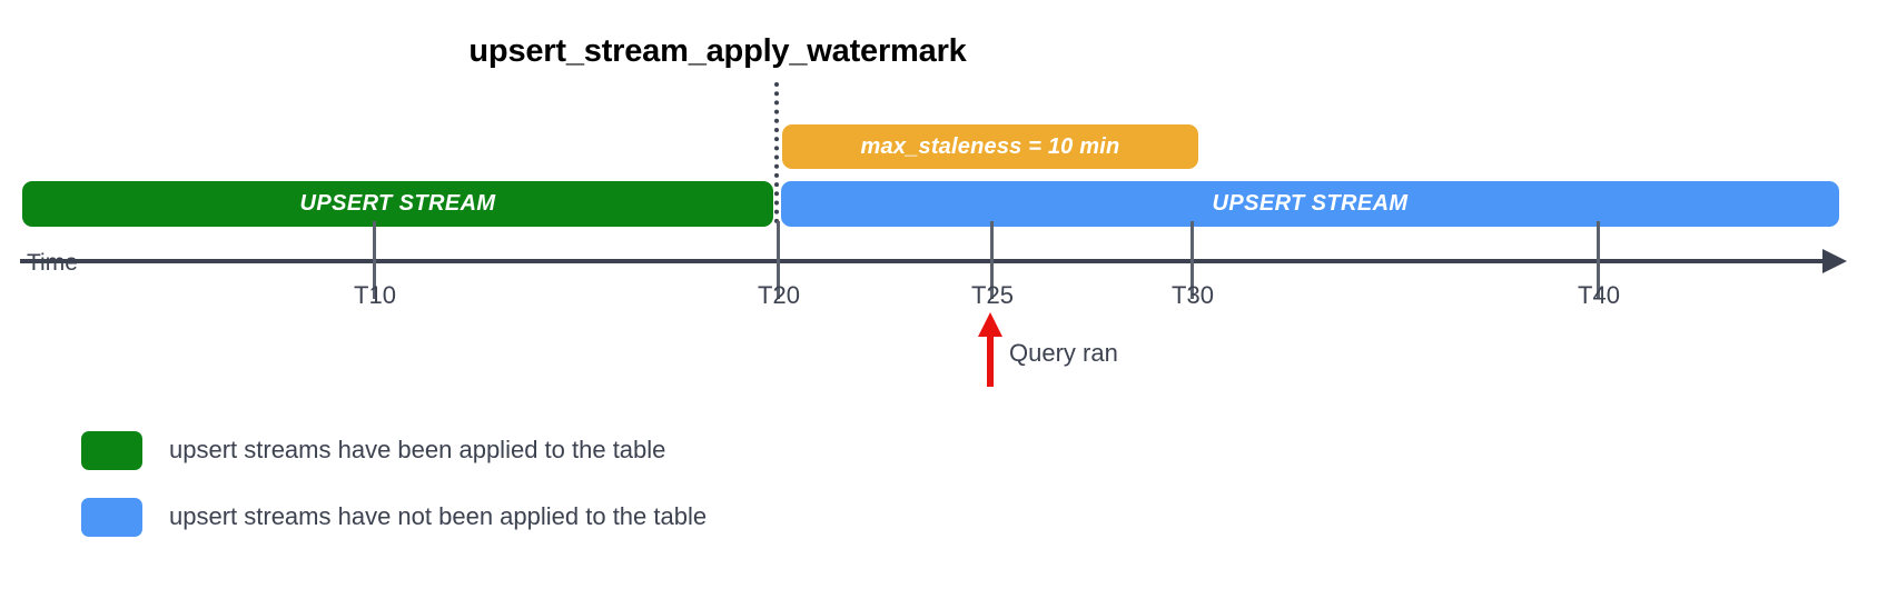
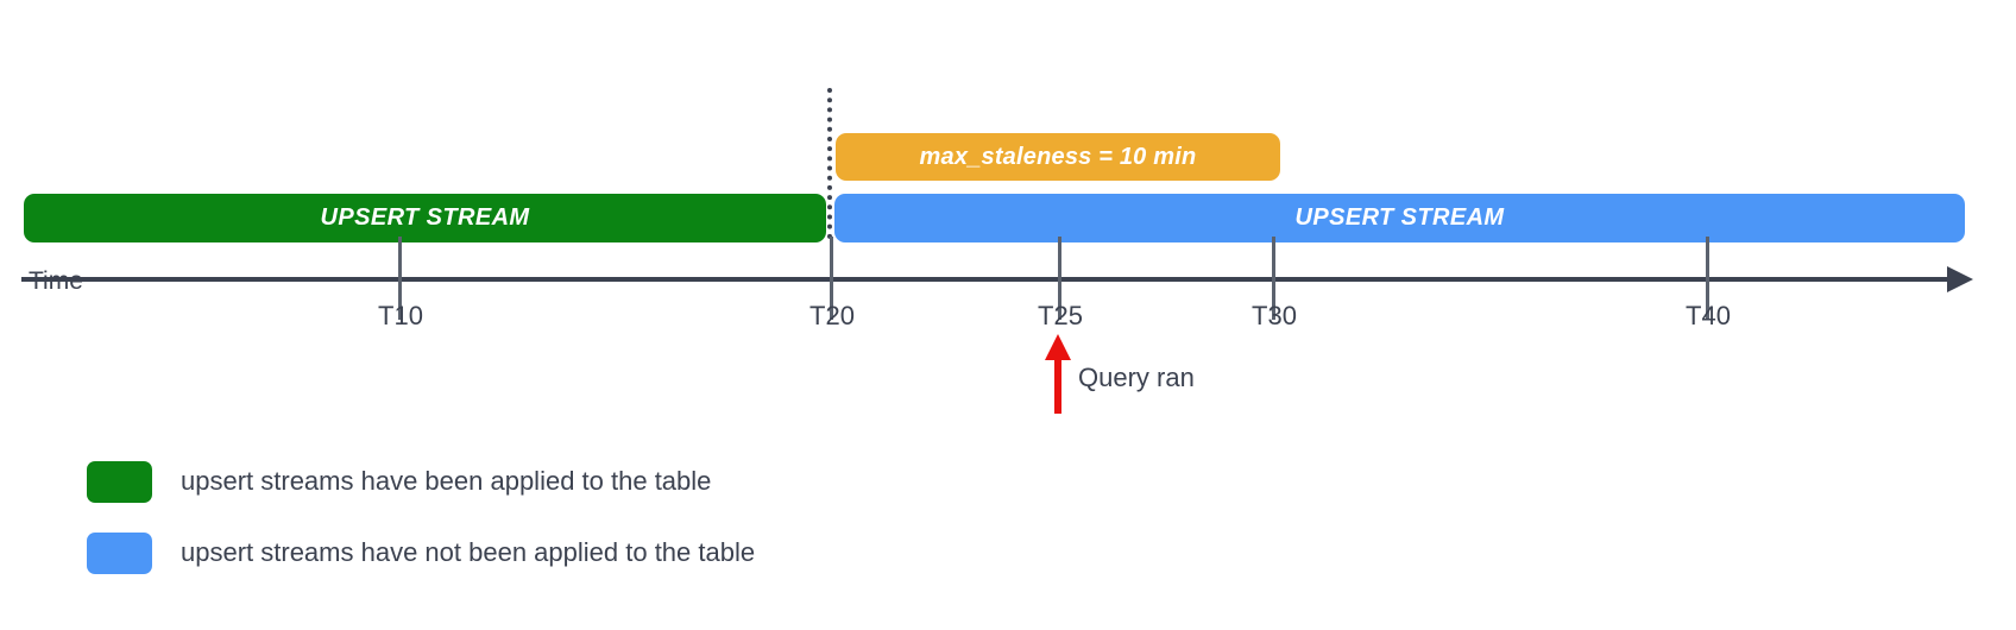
- upsert_stream_apply_watermark
  max_staleness = 10 min
  UPSERT STREAM
  UPSERT STREAM
  Time
  T10
  T20
  T25
  T30
  T40
  Query ran
  upsert streams have been applied to the table
  upsert streams have not been applied to the table
